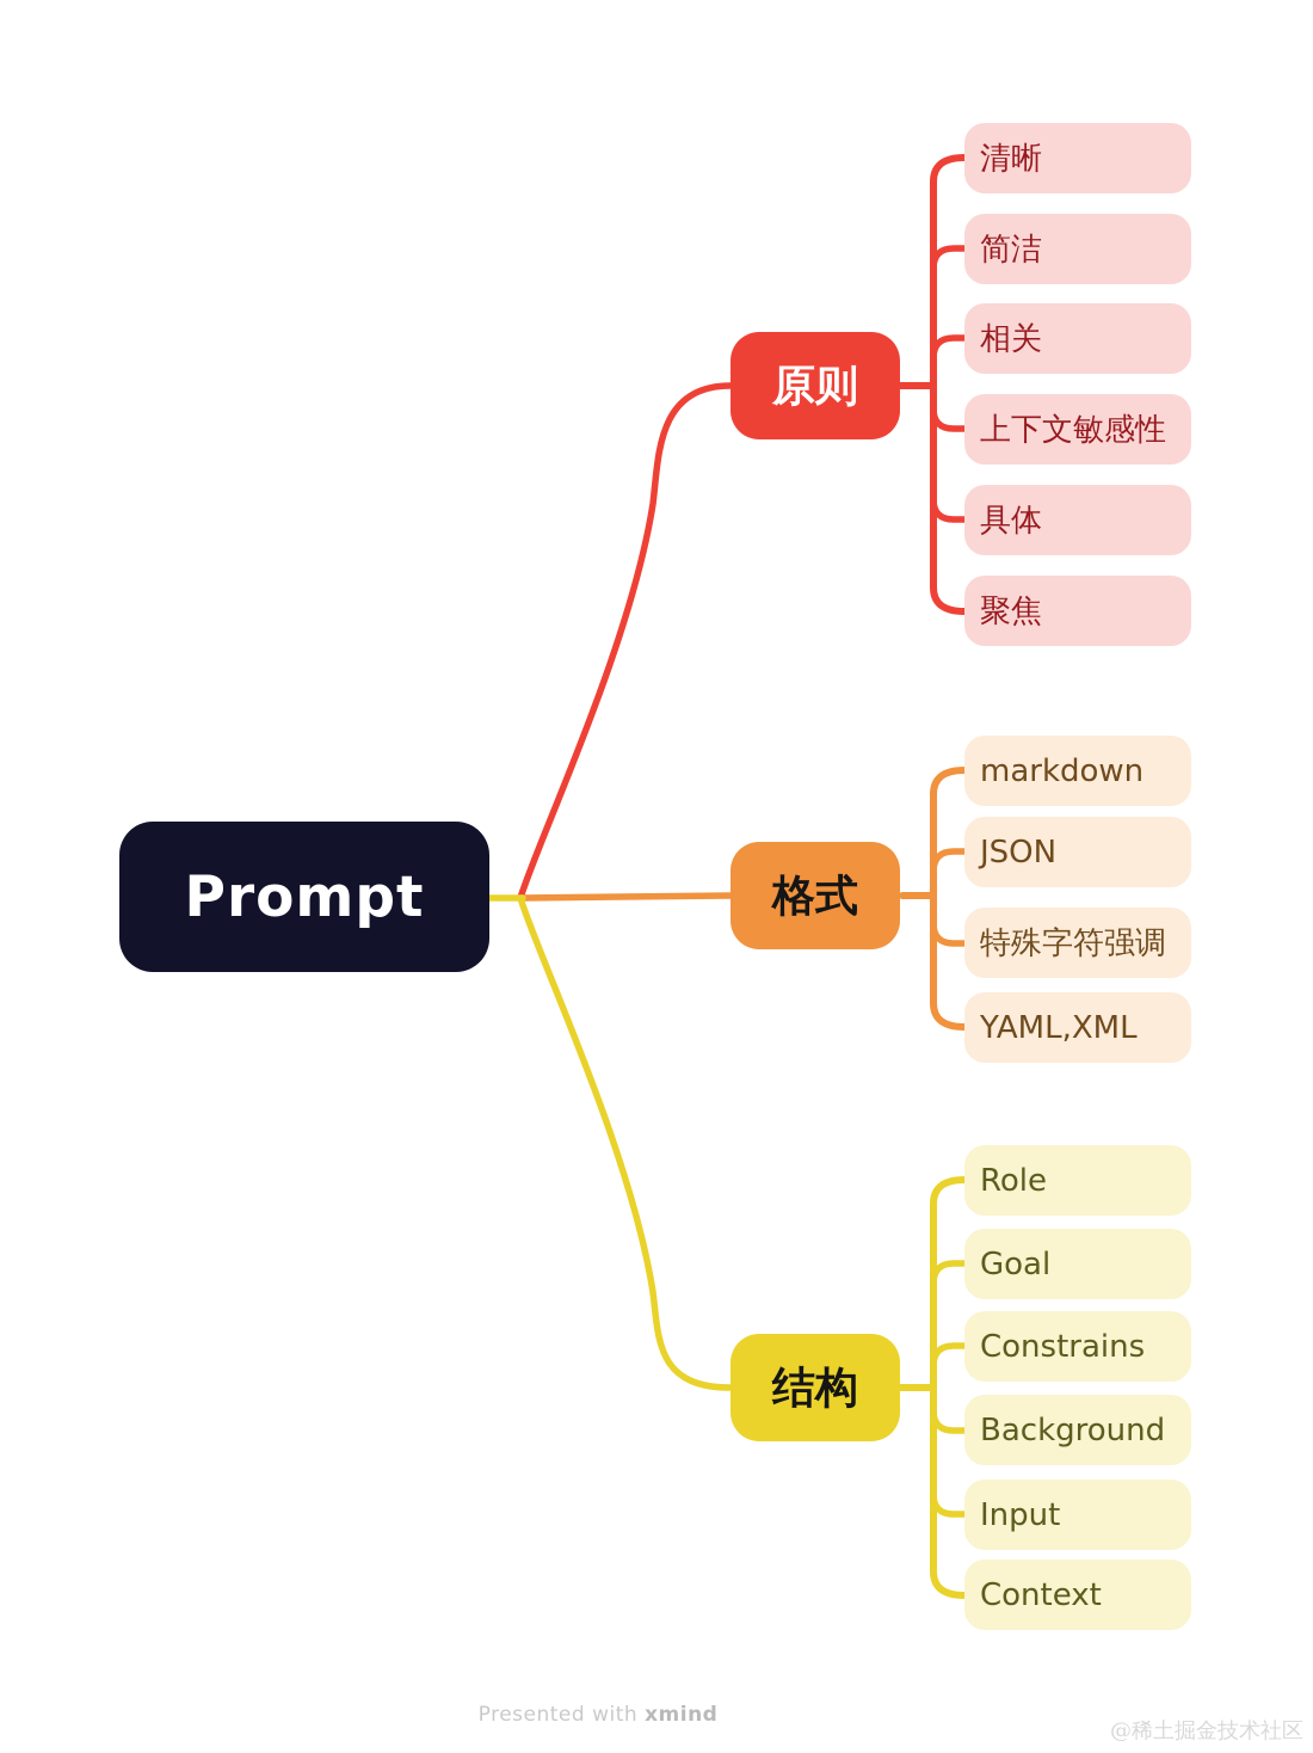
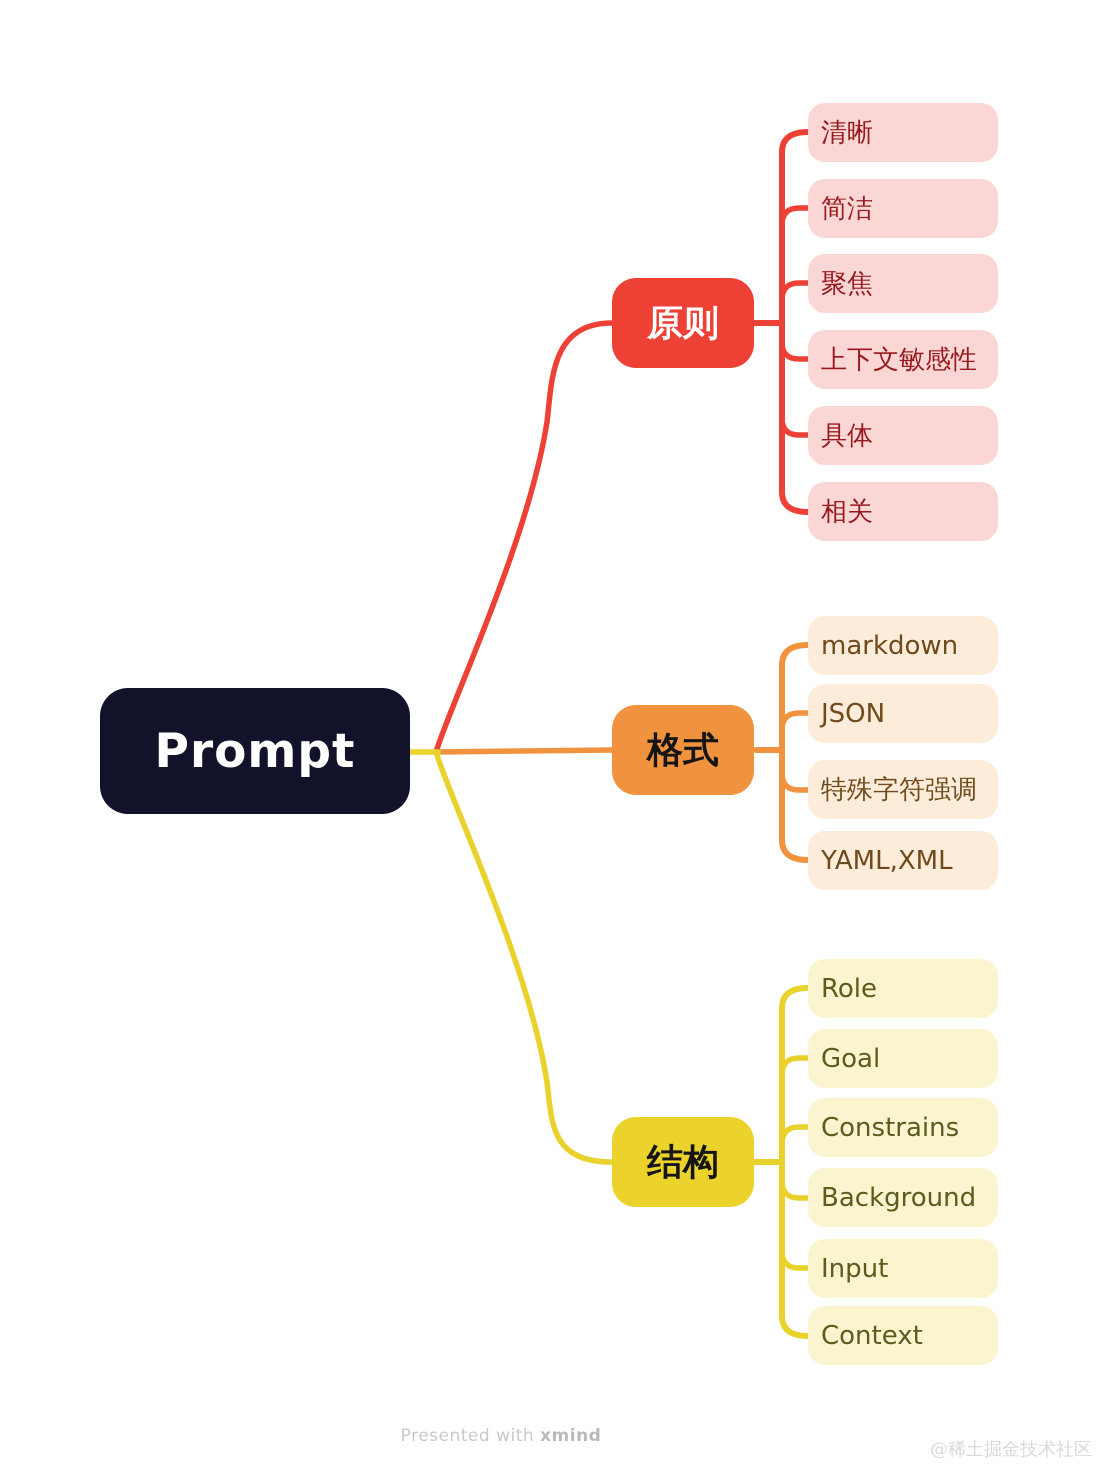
  Prompt
  原则
  格式
  结构
  清晰
  简洁
- 相关
+ 聚焦
  上下文敏感性
  具体
- 聚焦
+ 相关
  markdown
  JSON
  特殊字符强调
  YAML,XML
  Role
  Goal
  Constrains
  Background
  Input
  Context
  Presented with xmind
  @稀土掘金技术社区
